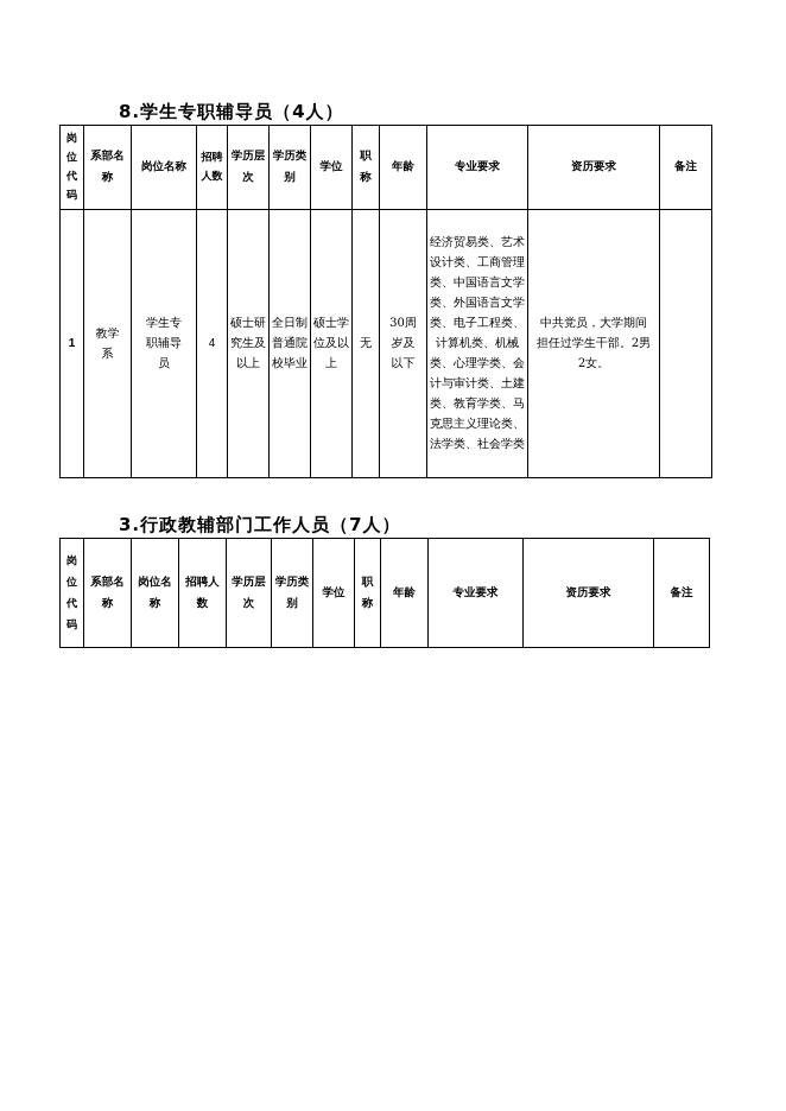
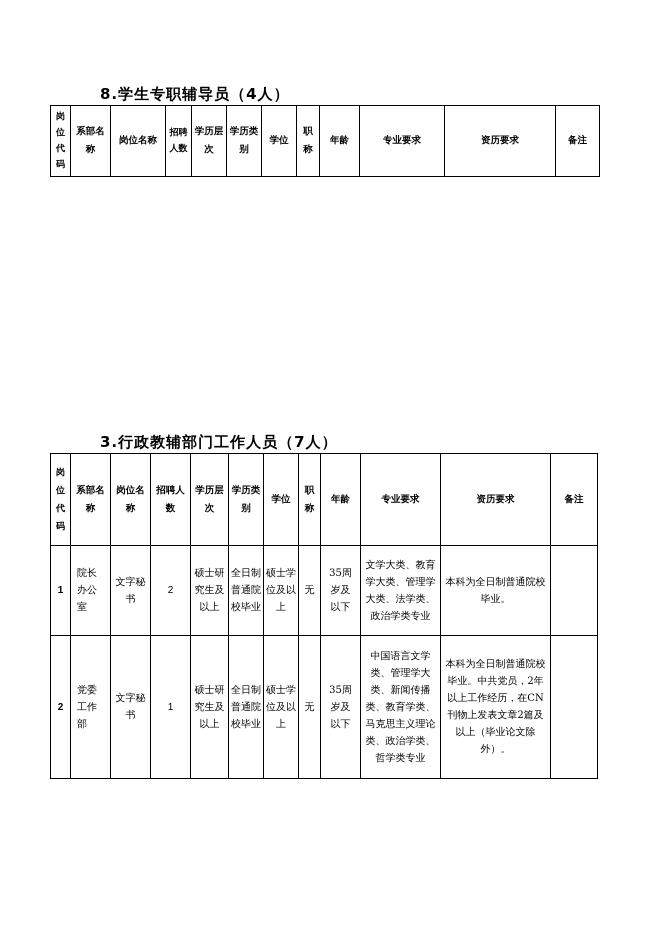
  8.学生专职辅导员（4人）
  岗位代码	系部名称	岗位名称	招聘人数	学历层次	学历类别	学位	职称	年龄	专业要求	资历要求	备注
- 1	教学系	学生专职辅导员	4	硕士研究生及以上	全日制普通院校毕业	硕士学位及以上	无	30周岁及以下	经济贸易类、艺术设计类、工商管理类、中国语言文学类、外国语言文学类、电子工程类、计算机类、机械类、心理学类、会计与审计类、土建类、教育学类、马克思主义理论类、法学类、社会学类	中共党员，大学期间担任过学生干部。2男2女。
  3.行政教辅部门工作人员（7人）
  岗位代码	系部名称	岗位名称	招聘人数	学历层次	学历类别	学位	职称	年龄	专业要求	资历要求	备注
+ 1	院长办公室	文字秘书	2	硕士研究生及以上	全日制普通院校毕业	硕士学位及以上	无	35周岁及以下	文学大类、教育学大类、管理学大类、法学类、政治学类专业	本科为全日制普通院校毕业。
+ 2	党委工作部	文字秘书	1	硕士研究生及以上	全日制普通院校毕业	硕士学位及以上	无	35周岁及以下	中国语言文学类、管理学大类、新闻传播类、教育学类、马克思主义理论类、政治学类、哲学类专业	本科为全日制普通院校毕业。中共党员，2年以上工作经历，在CN刊物上发表文章2篇及以上（毕业论文除外）。
